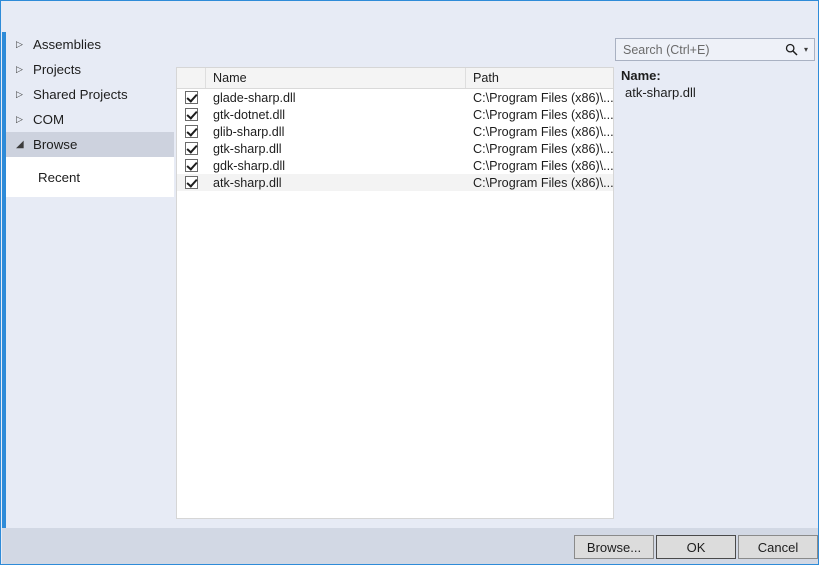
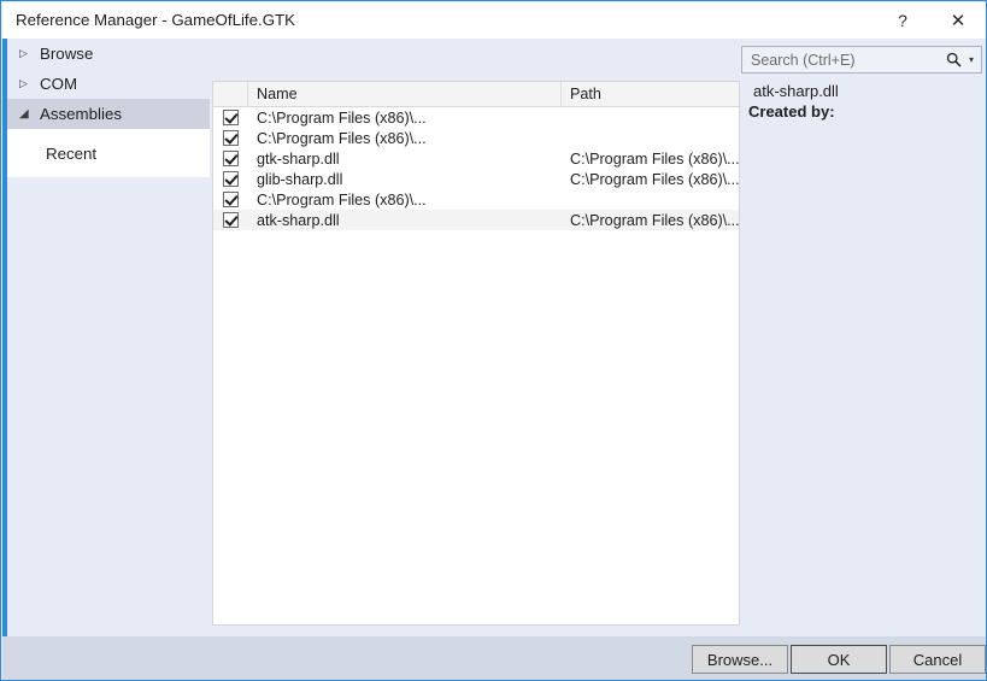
+ Reference Manager - GameOfLife.GTK
+ ?
+ ✕
- Assemblies
+ Browse
- Projects
- Shared Projects
  COM
- Browse
+ Assemblies
  Recent
  Search (Ctrl+E)
  ▾
  Name
  Path
- glade-sharp.dll
  C:\Program Files (x86)\...
- gtk-dotnet.dll
  C:\Program Files (x86)\...
- glib-sharp.dll
+ gtk-sharp.dll
  C:\Program Files (x86)\...
- gtk-sharp.dll
+ glib-sharp.dll
  C:\Program Files (x86)\...
- gdk-sharp.dll
  C:\Program Files (x86)\...
  atk-sharp.dll
  C:\Program Files (x86)\...
- Name:
  atk-sharp.dll
+ Created by:
  Browse...
  OK
  Cancel
